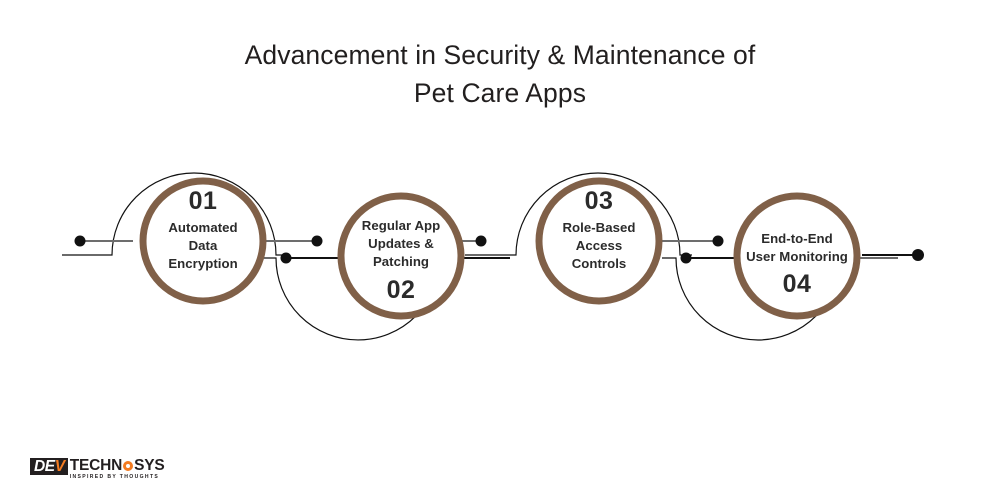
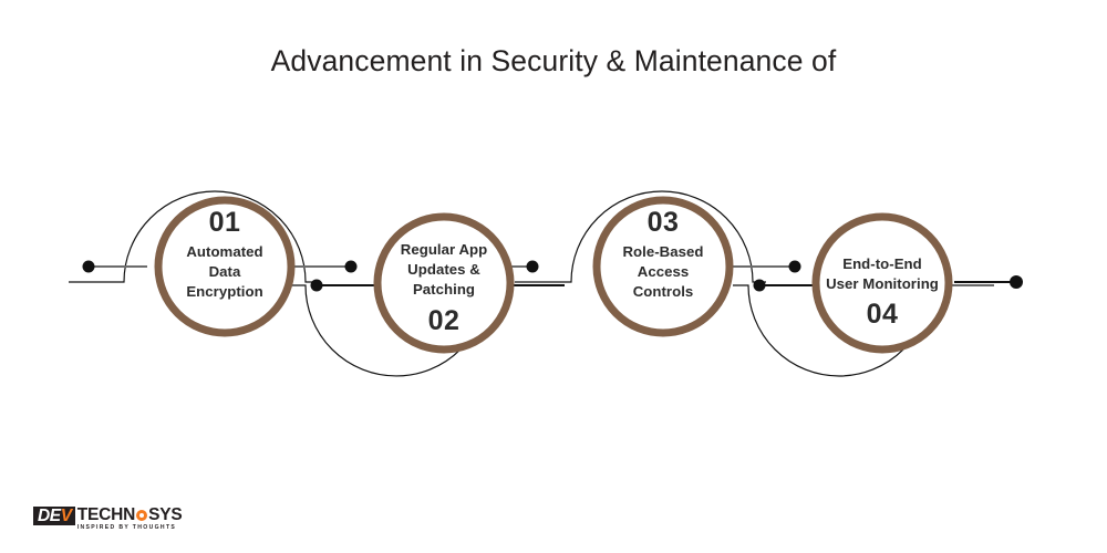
  Advancement in Security & Maintenance of
- Pet Care Apps
  01
  Automated
  Data
  Encryption
  Regular App
  Updates &
  Patching
  02
  03
  Role-Based
  Access
  Controls
  End-to-End
  User Monitoring
  04
  D
  E
  V
  TECHN
  SYS
